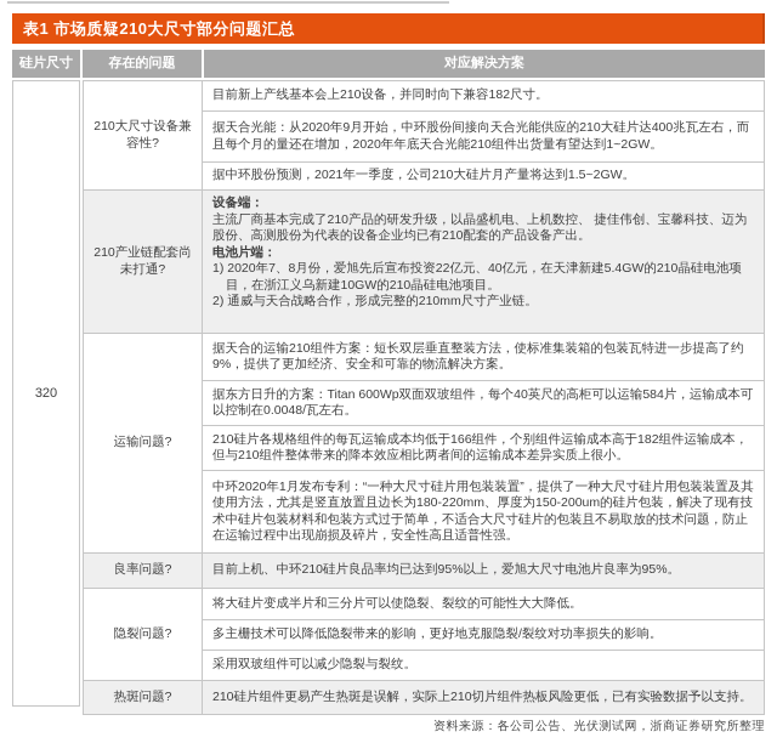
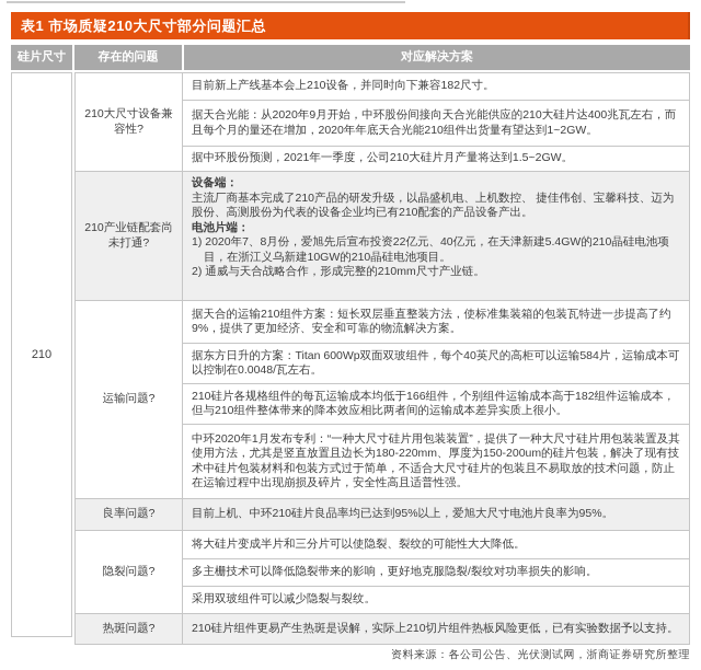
  表1 市场质疑210大尺寸部分问题汇总
  硅片尺寸
  存在的问题
  对应解决方案
- 320
+ 210
  210大尺寸设备兼容性?
  目前新上产线基本会上210设备，并同时向下兼容182尺寸。
  据天合光能：从2020年9月开始，中环股份间接向天合光能供应的210大硅片达400兆瓦左右，而且每个月的量还在增加，2020年年底天合光能210组件出货量有望达到1~2GW。
  据中环股份预测，2021年一季度，公司210大硅片月产量将达到1.5~2GW。
  210产业链配套尚未打通?
  设备端：
  主流厂商基本完成了210产品的研发升级，以晶盛机电、上机数控、 捷佳伟创、宝馨科技、迈为股份、高测股份为代表的设备企业均已有210配套的产品设备产出。
  电池片端：
  1) 2020年7、8月份，爱旭先后宣布投资22亿元、40亿元，在天津新建5.4GW的210晶硅电池项目，在浙江义乌新建10GW的210晶硅电池项目。
  2) 通威与天合战略合作，形成完整的210mm尺寸产业链。
  运输问题?
  据天合的运输210组件方案：短长双层垂直整装方法，使标准集装箱的包装瓦特进一步提高了约9%，提供了更加经济、安全和可靠的物流解决方案。
  据东方日升的方案：Titan 600Wp双面双玻组件，每个40英尺的高柜可以运输584片，运输成本可以控制在0.0048/瓦左右。
  210硅片各规格组件的每瓦运输成本均低于166组件，个别组件运输成本高于182组件运输成本，但与210组件整体带来的降本效应相比两者间的运输成本差异实质上很小。
  中环2020年1月发布专利：“一种大尺寸硅片用包装装置”，提供了一种大尺寸硅片用包装装置及其使用方法，尤其是竖直放置且边长为180-220mm、厚度为150-200um的硅片包装，解决了现有技术中硅片包装材料和包装方式过于简单，不适合大尺寸硅片的包装且不易取放的技术问题，防止在运输过程中出现崩损及碎片，安全性高且适普性强。
  良率问题?
  目前上机、中环210硅片良品率均已达到95%以上，爱旭大尺寸电池片良率为95%。
  隐裂问题?
  将大硅片变成半片和三分片可以使隐裂、裂纹的可能性大大降低。
  多主栅技术可以降低隐裂带来的影响，更好地克服隐裂/裂纹对功率损失的影响。
  采用双玻组件可以减少隐裂与裂纹。
  热斑问题?
  210硅片组件更易产生热斑是误解，实际上210切片组件热板风险更低，已有实验数据予以支持。
  资料来源：各公司公告、光伏测试网，浙商证券研究所整理
